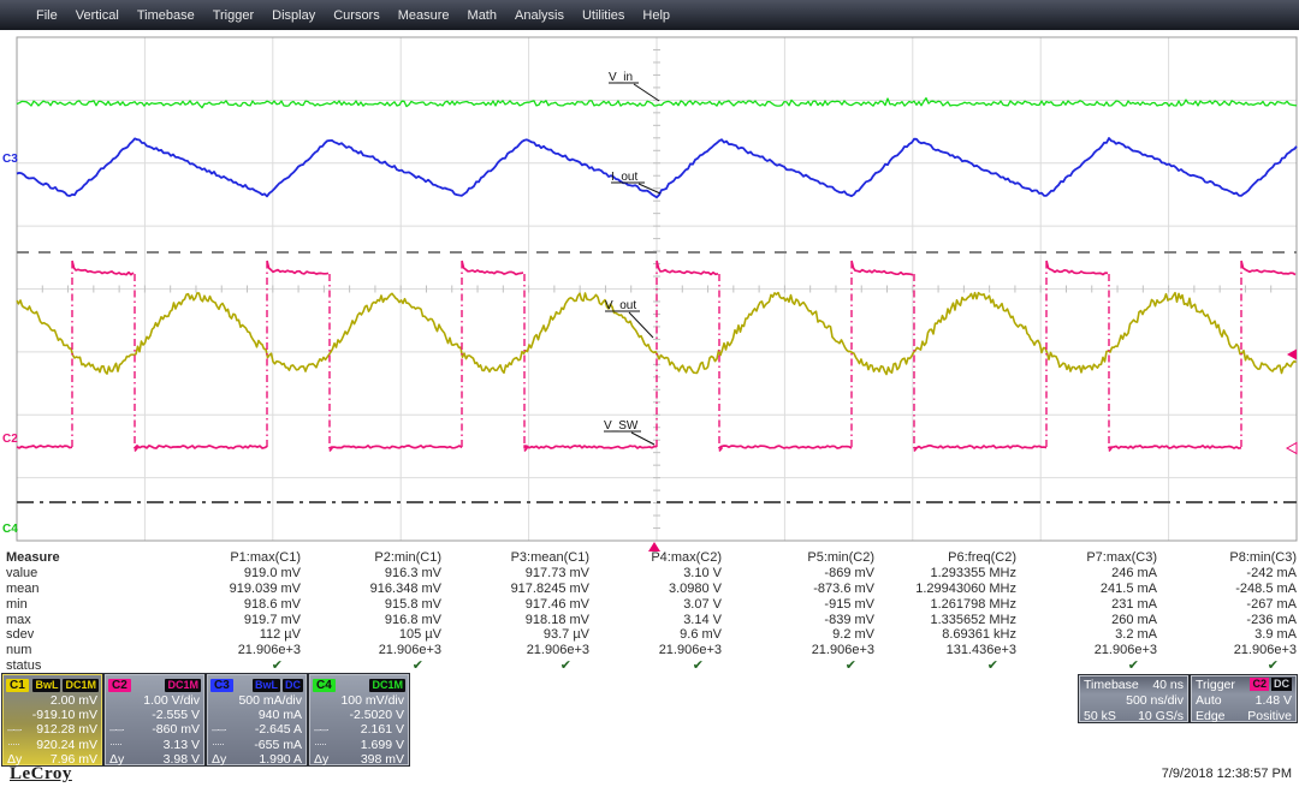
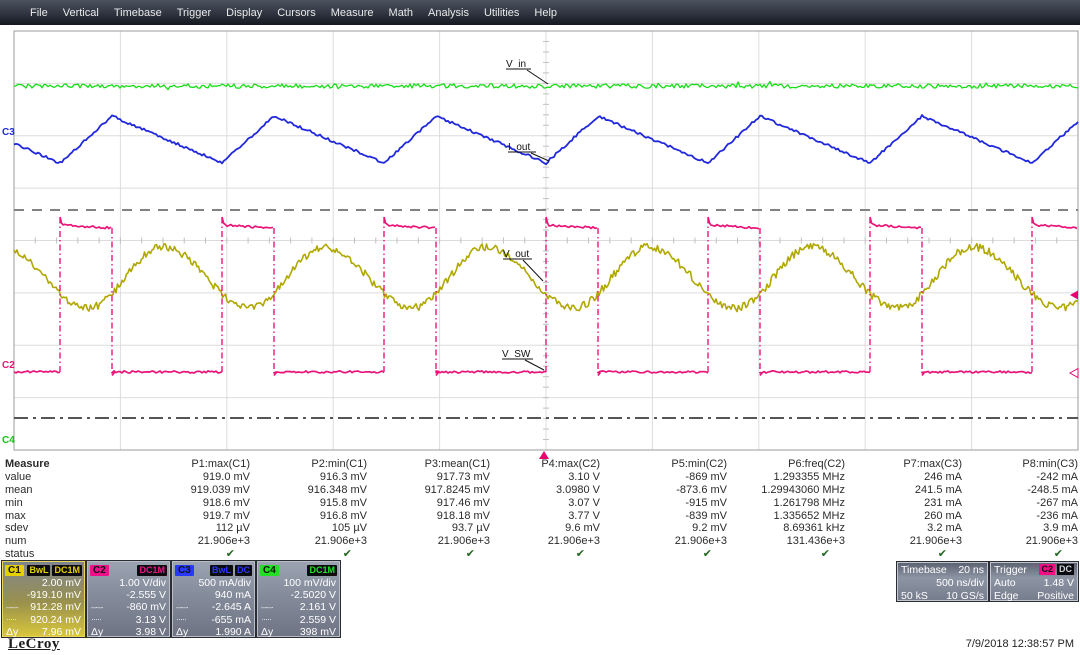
  File
  Vertical
  Timebase
  Trigger
  Display
  Cursors
  Measure
  Math
  Analysis
  Utilities
  Help
  V_in
  I_out
  V_out
  V_SW
  Measure
  P1:max(C1)
  P2:min(C1)
  P3:mean(C1)
  P4:max(C2)
  P5:min(C2)
  P6:freq(C2)
  P7:max(C3)
  P8:min(C3)
  value
  919.0 mV
  916.3 mV
  917.73 mV
  3.10 V
  -869 mV
  1.293355 MHz
  246 mA
  -242 mA
  mean
  919.039 mV
  916.348 mV
  917.8245 mV
  3.0980 V
  -873.6 mV
  1.29943060 MHz
  241.5 mA
  -248.5 mA
  min
  918.6 mV
  915.8 mV
  917.46 mV
  3.07 V
  -915 mV
  1.261798 MHz
  231 mA
  -267 mA
  max
  919.7 mV
  916.8 mV
  918.18 mV
- 3.14 V
+ 3.77 V
  -839 mV
  1.335652 MHz
  260 mA
  -236 mA
  sdev
  112 µV
  105 µV
  93.7 µV
  9.6 mV
  9.2 mV
  8.69361 kHz
  3.2 mA
  3.9 mA
  num
  21.906e+3
  21.906e+3
  21.906e+3
  21.906e+3
  21.906e+3
  131.436e+3
  21.906e+3
  21.906e+3
  status
  ✔
  ✔
  ✔
  ✔
  ✔
  ✔
  ✔
  ✔
  C1
  BwL
  DC1M
  2.00 mV
  -919.10 mV
  –·–·
  912.28 mV
  ·····
  920.24 mV
  Δy
  7.96 mV
  C2
  DC1M
  1.00 V/div
  -2.555 V
  –·–·
  -860 mV
  ·····
  3.13 V
  Δy
  3.98 V
  C3
  BwL
  DC
  500 mA/div
  940 mA
  –·–·
  -2.645 A
  ·····
  -655 mA
  Δy
  1.990 A
  C4
  DC1M
  100 mV/div
  -2.5020 V
  –·–·
  2.161 V
  ·····
- 1.699 V
+ 2.559 V
  Δy
  398 mV
  Timebase
- 40 ns
+ 20 ns
  500 ns/div
  50 kS
  10 GS/s
  Trigger
  C2
  DC
  Auto
  1.48 V
  Edge
  Positive
  LeCroy
  7/9/2018 12:38:57 PM
  C3
  C2
  C4
